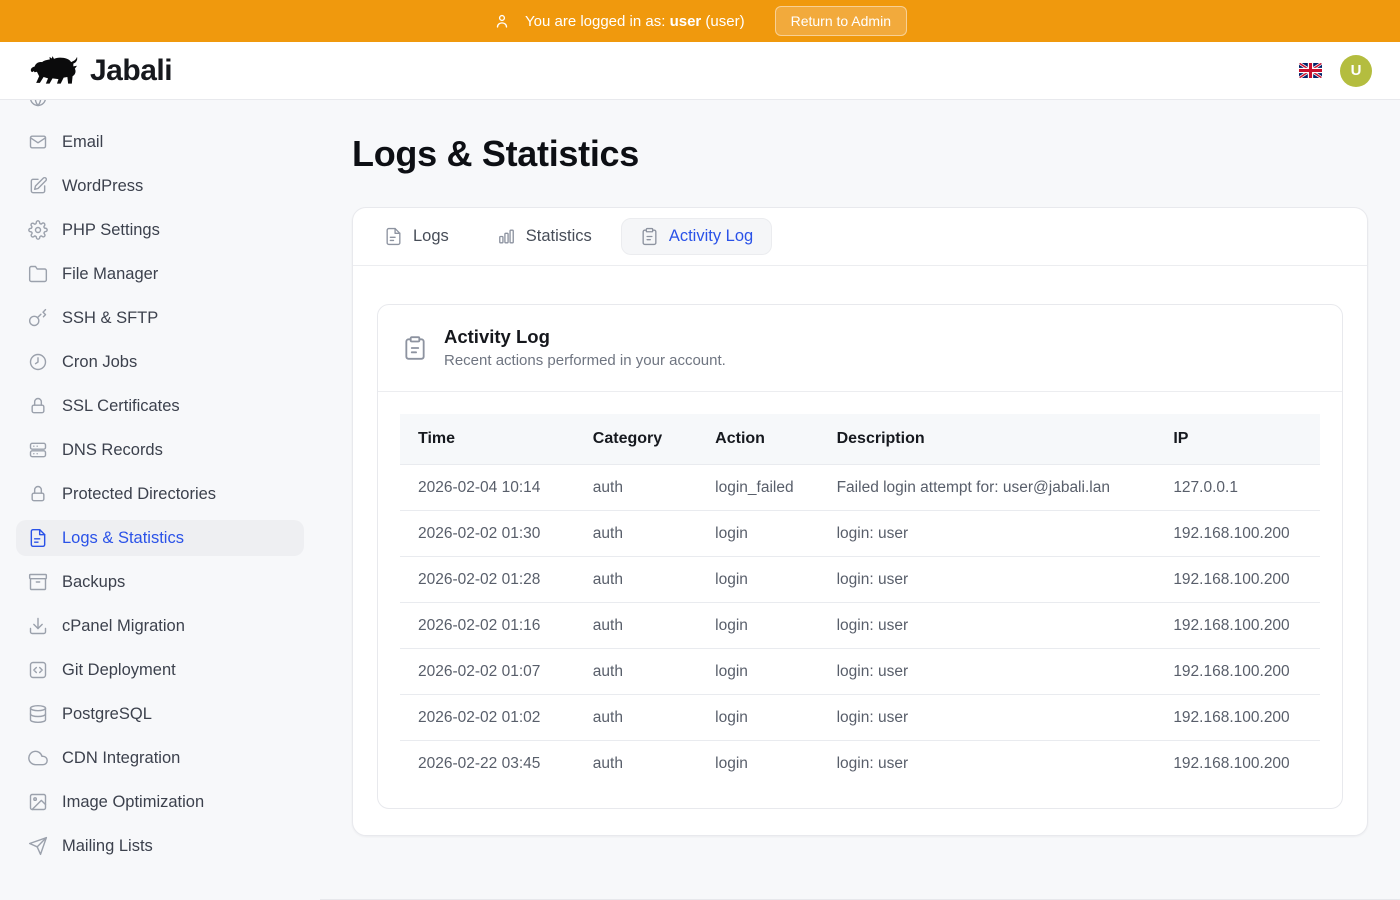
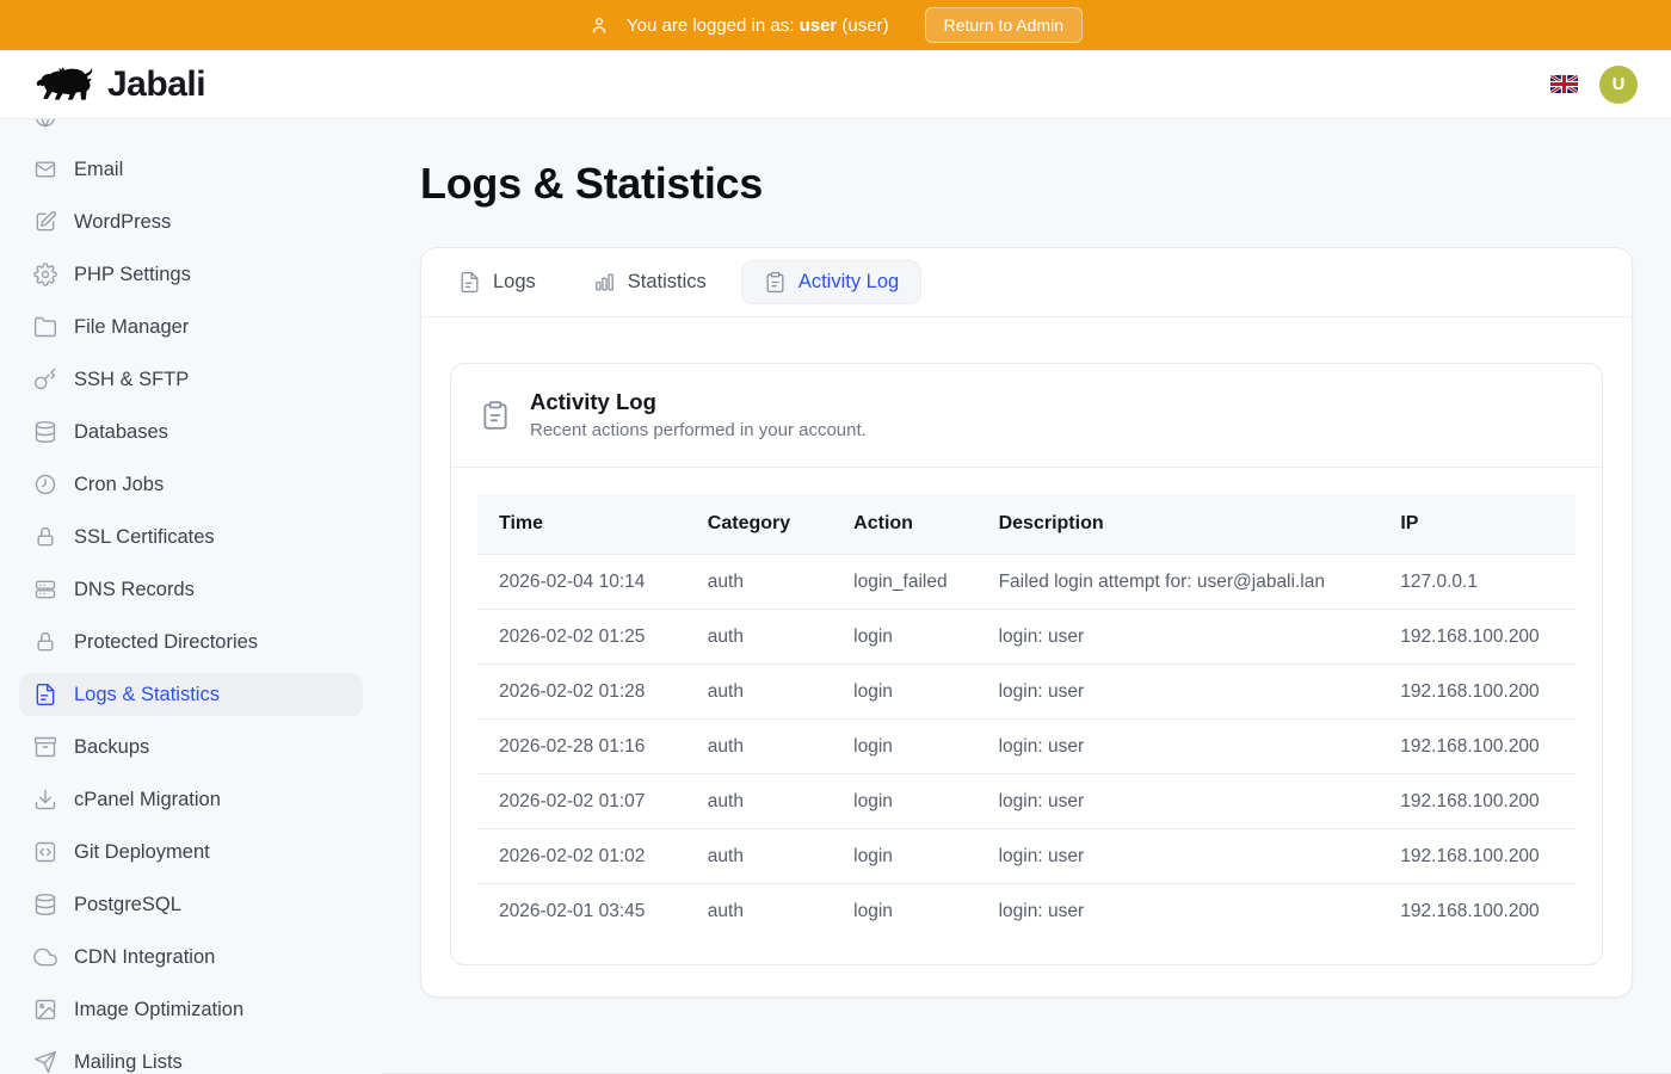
  You are logged in as: user (user)
  Return to Admin
  Jabali
  U
  Email
  WordPress
  PHP Settings
  File Manager
  SSH & SFTP
+ Databases
  Cron Jobs
  SSL Certificates
  DNS Records
  Protected Directories
  Logs & Statistics
  Backups
  cPanel Migration
  Git Deployment
  PostgreSQL
  CDN Integration
  Image Optimization
  Mailing Lists
  Logs & Statistics
  Logs
  Statistics
  Activity Log
  Activity Log
  Recent actions performed in your account.
  Time	Category	Action	Description	IP
  2026-02-04 10:14	auth	login_failed	Failed login attempt for: user@jabali.lan	127.0.0.1
- 2026-02-02 01:30	auth	login	login: user	192.168.100.200
+ 2026-02-02 01:25	auth	login	login: user	192.168.100.200
  2026-02-02 01:28	auth	login	login: user	192.168.100.200
- 2026-02-02 01:16	auth	login	login: user	192.168.100.200
+ 2026-02-28 01:16	auth	login	login: user	192.168.100.200
  2026-02-02 01:07	auth	login	login: user	192.168.100.200
  2026-02-02 01:02	auth	login	login: user	192.168.100.200
- 2026-02-22 03:45	auth	login	login: user	192.168.100.200
+ 2026-02-01 03:45	auth	login	login: user	192.168.100.200
